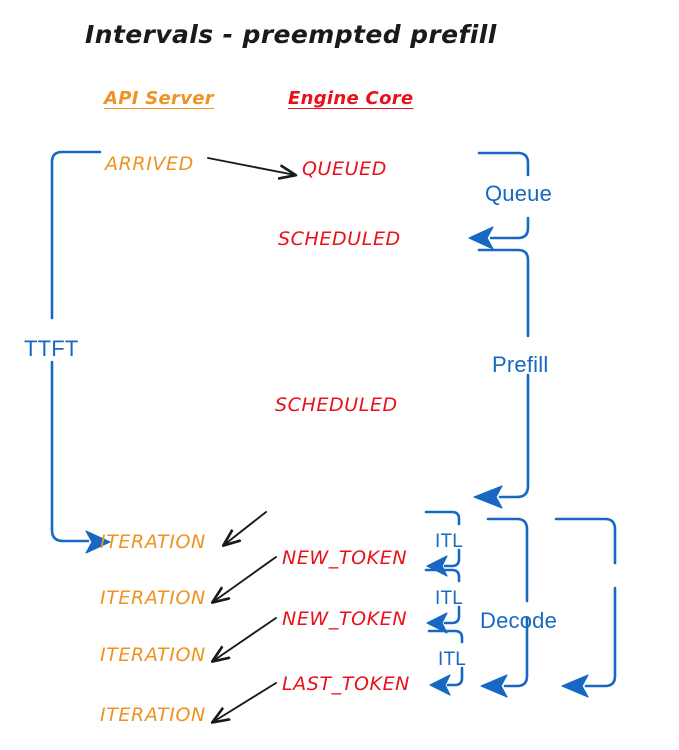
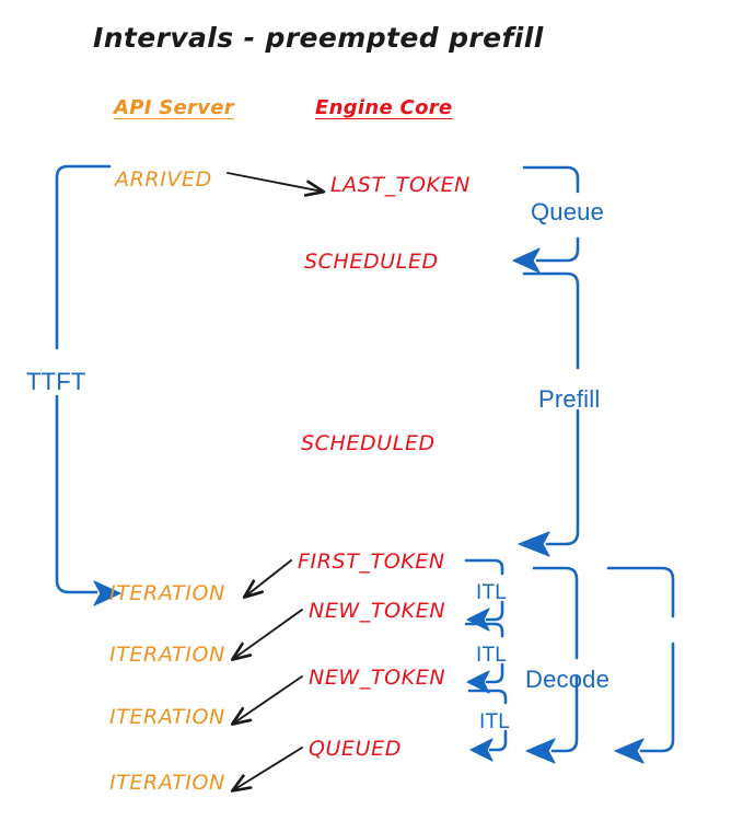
  Intervals - preempted prefill
  API Server
  Engine Core
  ARRIVED
  ITERATION
  ITERATION
  ITERATION
  ITERATION
- QUEUED
+ LAST_TOKEN
  SCHEDULED
  SCHEDULED
+ FIRST_TOKEN
  NEW_TOKEN
  NEW_TOKEN
- LAST_TOKEN
+ QUEUED
  Queue
  Prefill
  TTFT
  ITL
  ITL
  ITL
  Decode
